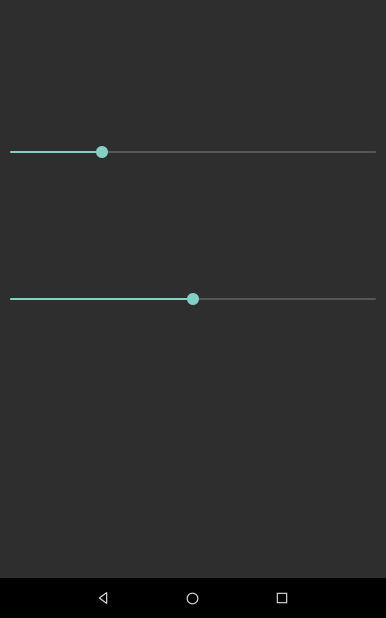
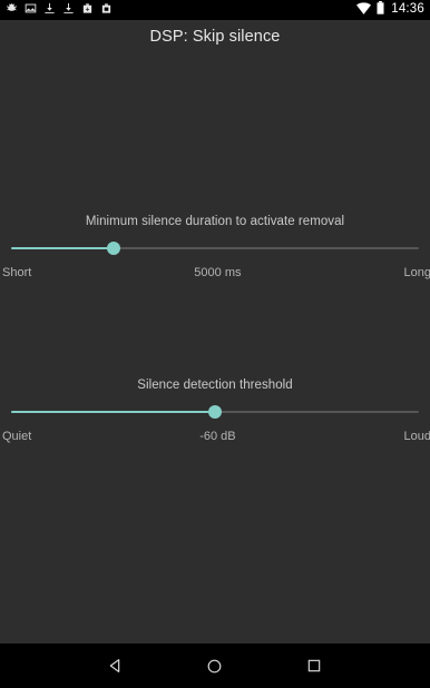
+ 14:36
+ DSP: Skip silence
+ Minimum silence duration to activate removal
+ Short
+ 5000 ms
+ Long
+ Silence detection threshold
+ Quiet
+ -60 dB
+ Loud
